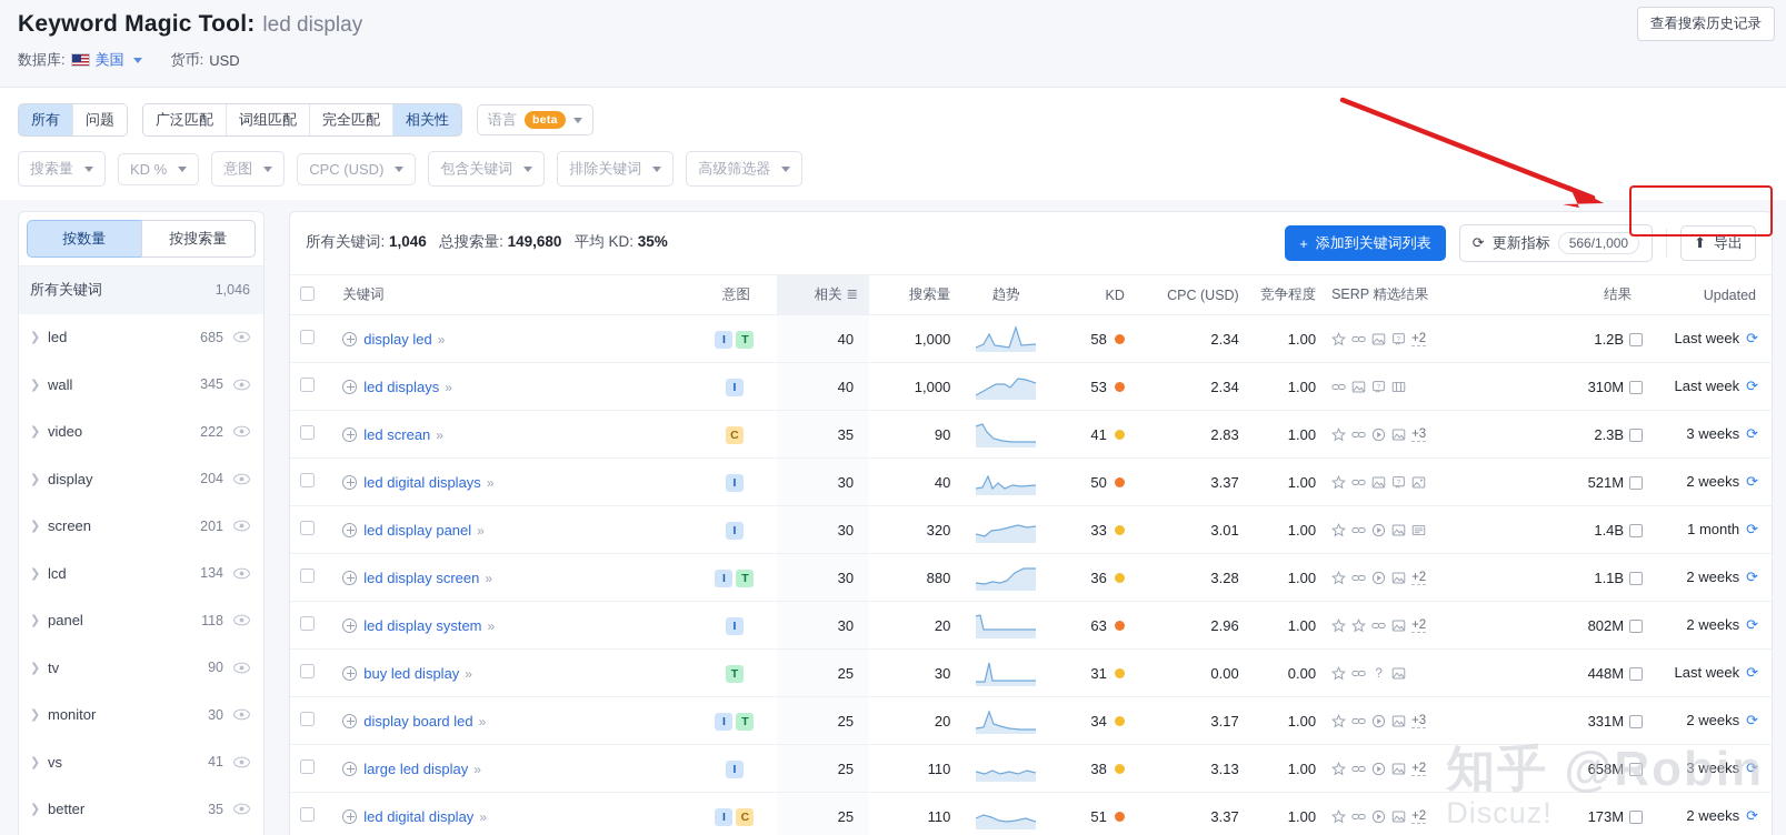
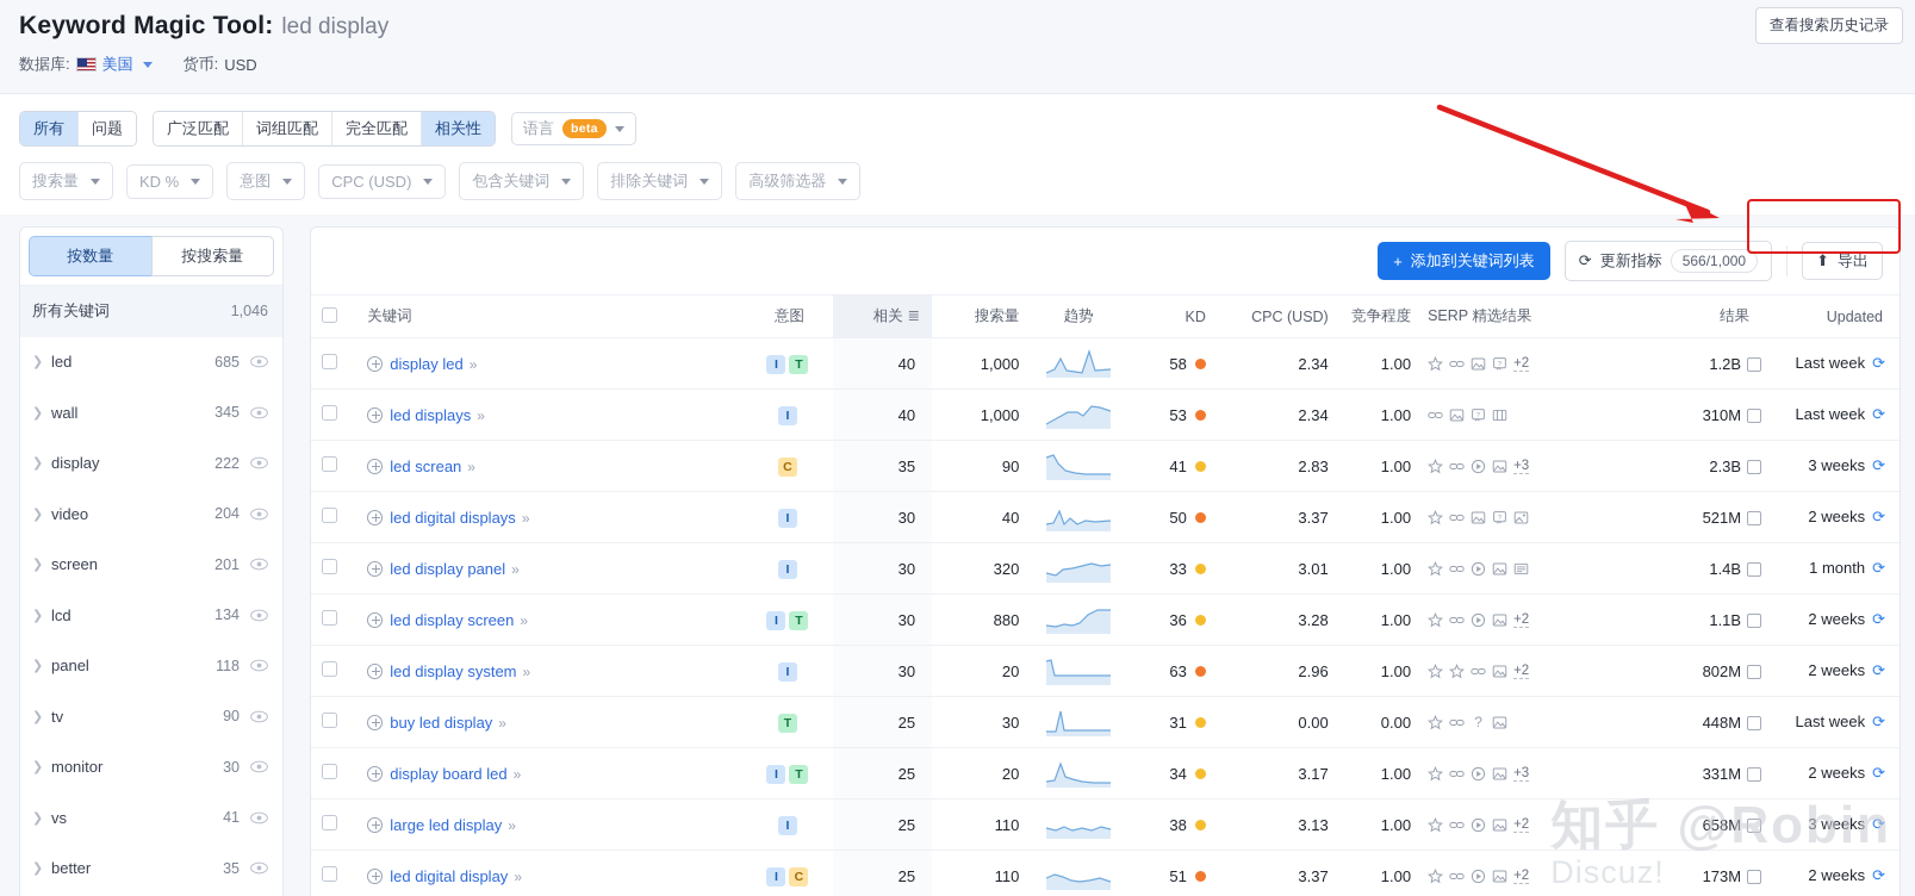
  Keyword Magic Tool:
  led display
  数据库:
  美国
  货币:
  USD
  查看搜索历史记录
  所有
  问题
  广泛匹配
  词组匹配
  完全匹配
  相关性
  语言
  beta
  搜索量
  KD %
  意图
  CPC (USD)
  包含关键词
  排除关键词
  高级筛选器
  按数量
  按搜索量
  所有关键词
  1,046
  ❯
  led
  685
  ❯
  wall
  345
  ❯
- video
+ display
  222
  ❯
- display
+ video
  204
  ❯
  screen
  201
  ❯
  lcd
  134
  ❯
  panel
  118
  ❯
  tv
  90
  ❯
  monitor
  30
  ❯
  vs
  41
  ❯
  better
  35
- 所有关键词: 1,046 总搜索量: 149,680 平均 KD: 35%
  +
  添加到关键词列表
  ⟳
  更新指标
  566/1,000
  ⬆
  导出
  	关键词	意图	相关 ≣	搜索量	趋势	KD	CPC (USD)	竞争程度	SERP 精选结果	结果	Updated
  	display led »	I T	40	1,000		58	2.34	1.00	+2	1.2B	Last week ⟳
  	led displays »	I	40	1,000		53	2.34	1.00		310M	Last week ⟳
  	led screan »	C	35	90		41	2.83	1.00	+3	2.3B	3 weeks ⟳
  	led digital displays »	I	30	40		50	3.37	1.00		521M	2 weeks ⟳
  	led display panel »	I	30	320		33	3.01	1.00		1.4B	1 month ⟳
  	led display screen »	I T	30	880		36	3.28	1.00	+2	1.1B	2 weeks ⟳
  	led display system »	I	30	20		63	2.96	1.00	+2	802M	2 weeks ⟳
  	buy led display »	T	25	30		31	0.00	0.00	?	448M	Last week ⟳
  	display board led »	I T	25	20		34	3.17	1.00	+3	331M	2 weeks ⟳
  	large led display »	I	25	110		38	3.13	1.00	+2	658M	3 weeks ⟳
  	led digital display »	I C	25	110		51	3.37	1.00	+2	173M	2 weeks ⟳
  知乎 @Robin
  Discuz!
